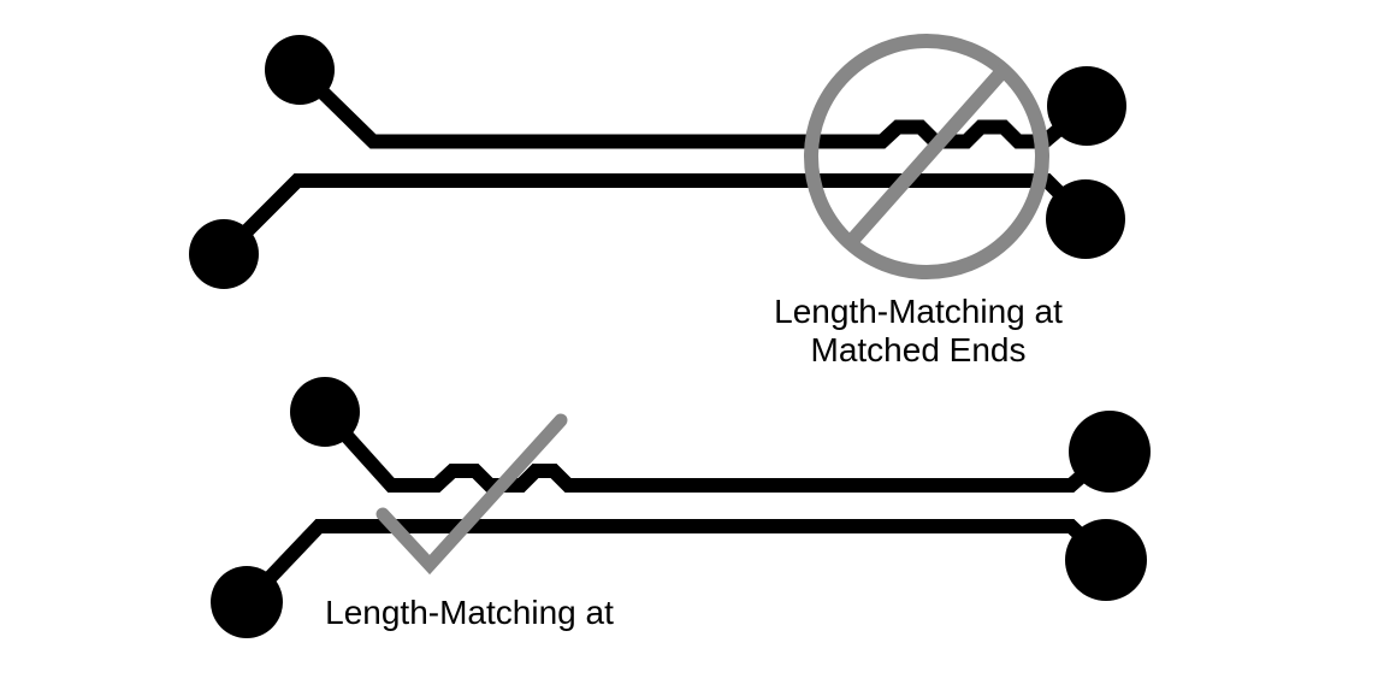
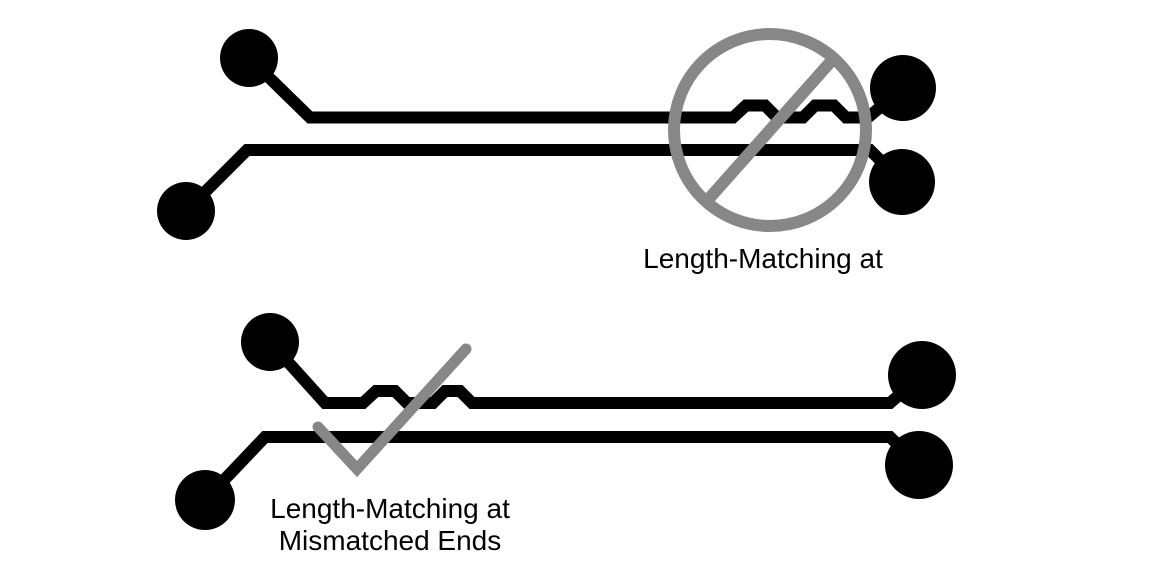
  Length-Matching at
- Matched Ends
  Length-Matching at
+ Mismatched Ends
